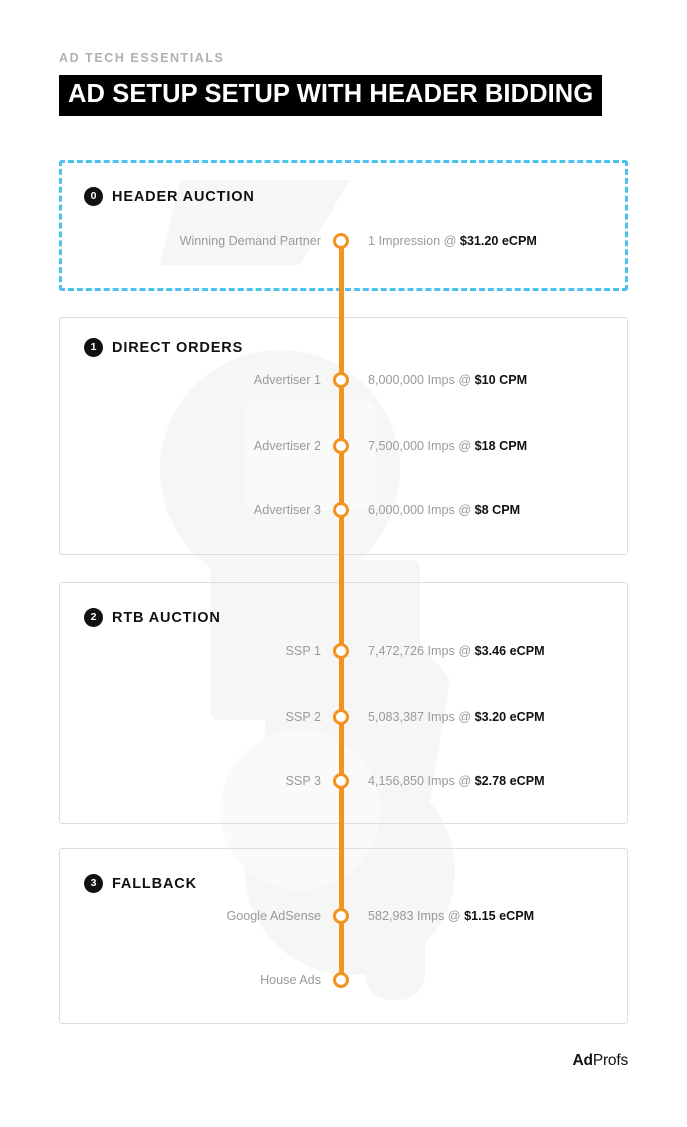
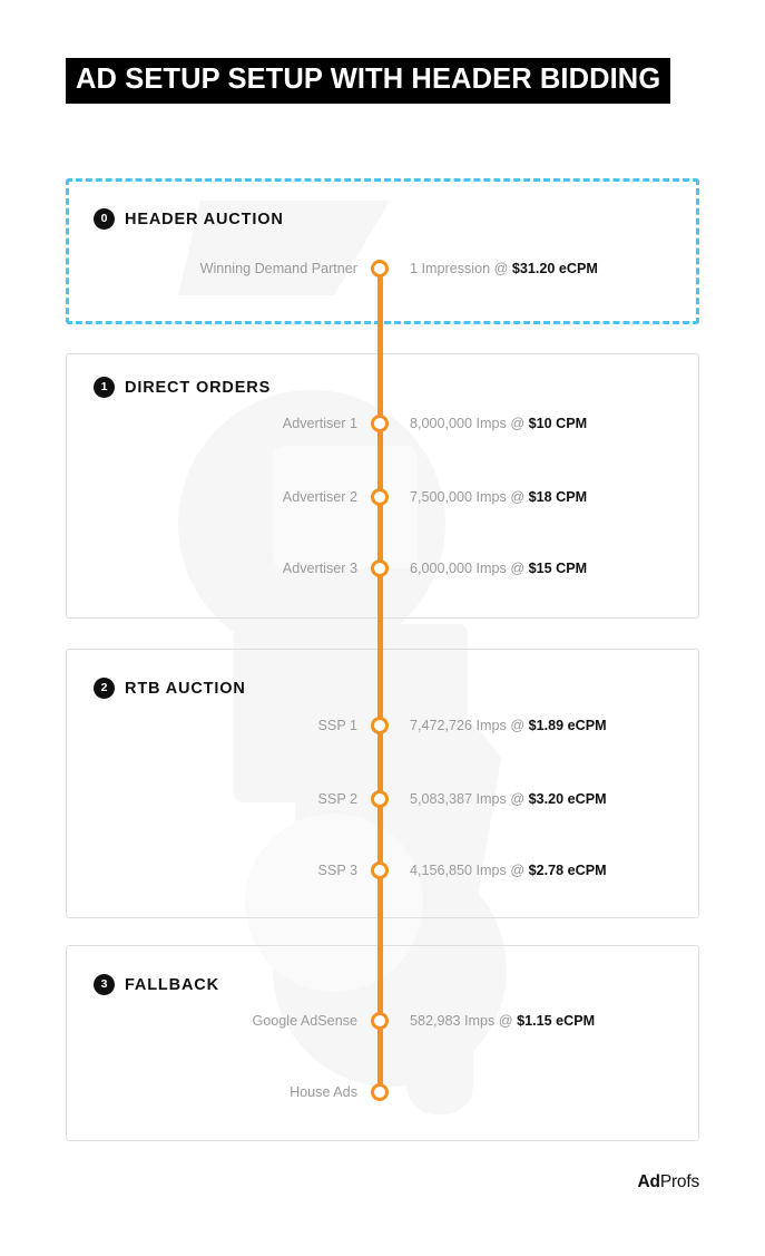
- AD TECH ESSENTIALS
  AD SETUP SETUP WITH HEADER BIDDING
  0
  HEADER AUCTION
  1
  DIRECT ORDERS
  2
  RTB AUCTION
  3
  FALLBACK
  Winning Demand Partner
  1 Impression @ $31.20 eCPM
  Advertiser 1
  8,000,000 Imps @ $10 CPM
  Advertiser 2
  7,500,000 Imps @ $18 CPM
  Advertiser 3
- 6,000,000 Imps @ $8 CPM
+ 6,000,000 Imps @ $15 CPM
  SSP 1
- 7,472,726 Imps @ $3.46 eCPM
+ 7,472,726 Imps @ $1.89 eCPM
  SSP 2
  5,083,387 Imps @ $3.20 eCPM
  SSP 3
  4,156,850 Imps @ $2.78 eCPM
  Google AdSense
  582,983 Imps @ $1.15 eCPM
  House Ads
  AdProfs
